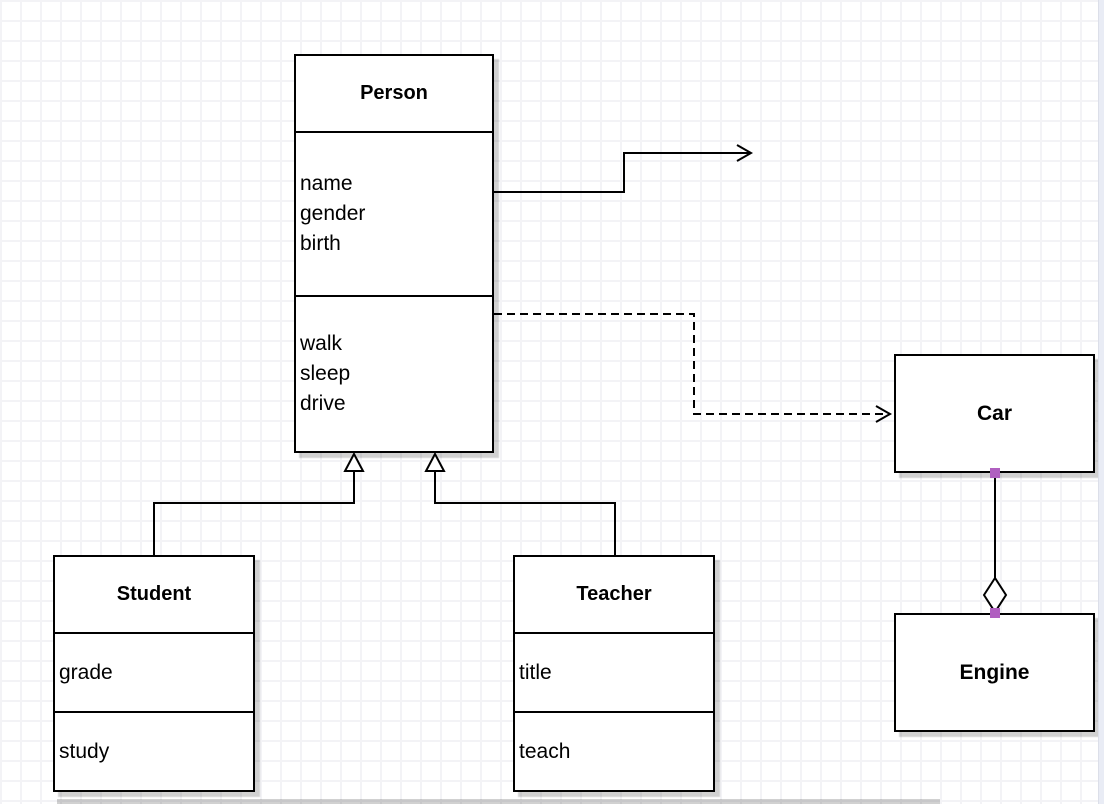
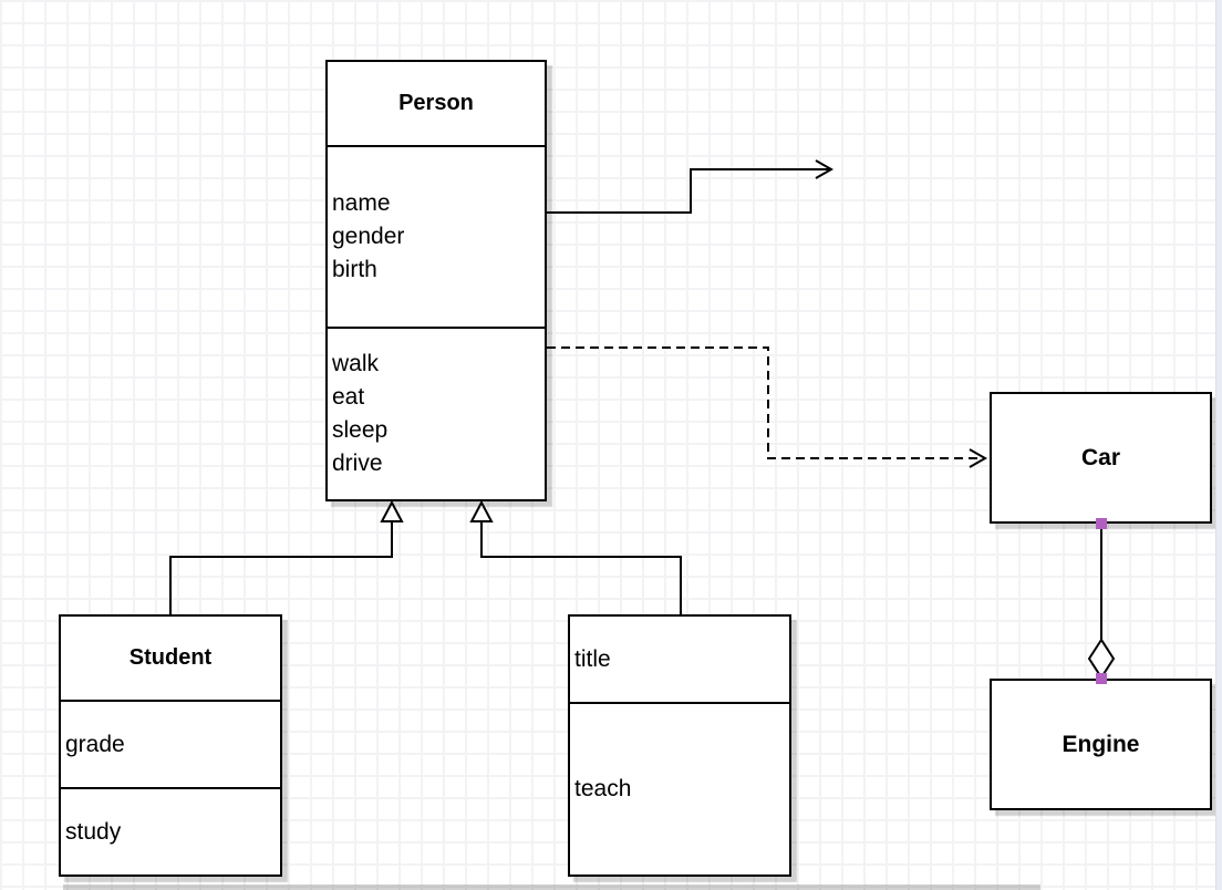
  Person
  name
  gender
  birth
  walk
+ eat
  sleep
  drive
  Car
  Engine
  Student
  grade
  study
- Teacher
  title
  teach
